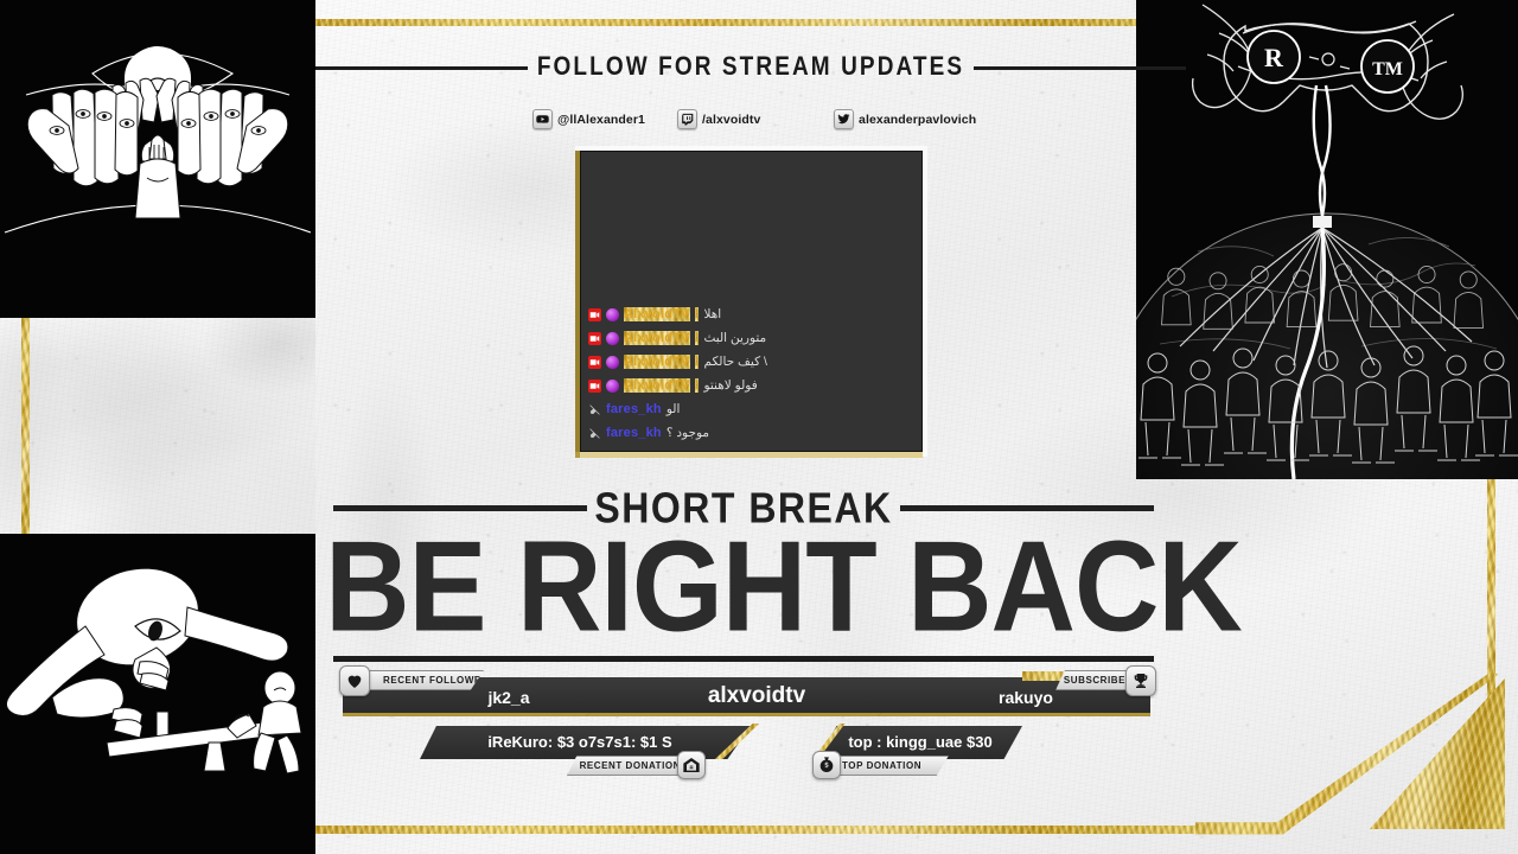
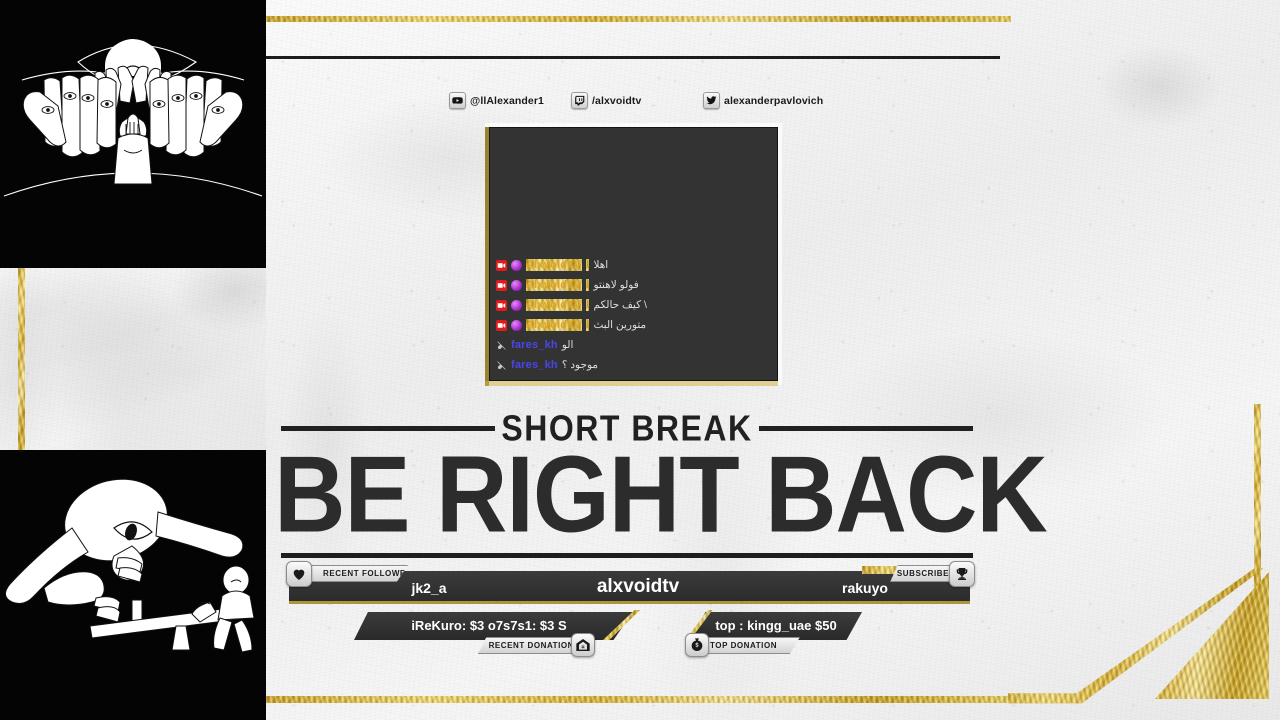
- R
- TM
- FOLLOW FOR STREAM UPDATES
  @llAlexander1
  /alxvoidtv
  alexanderpavlovich
  AlxvoidTV
  :
  اهلا
  AlxvoidTV
  :
- متورين البث
+ فولو لاهنتو
  AlxvoidTV
  :
  \ كيف حالكم
  AlxvoidTV
  :
- فولو لاهنتو
+ متورين البث
  fares_kh
  الو
  fares_kh
  موجود ؟
  SHORT BREAK
  BE RIGHT BACK
  jk2_a
  RECENT FOLLOW
  alxvoidtv
  rakuyo
  SUBSCRIBE
- iReKuro: $3 o7s7s1: $1 S
+ iReKuro: $3 o7s7s1: $3 S
  RECENT DONATIO
- top : kingg_uae $30
+ top : kingg_uae $50
  TOP DONATION
